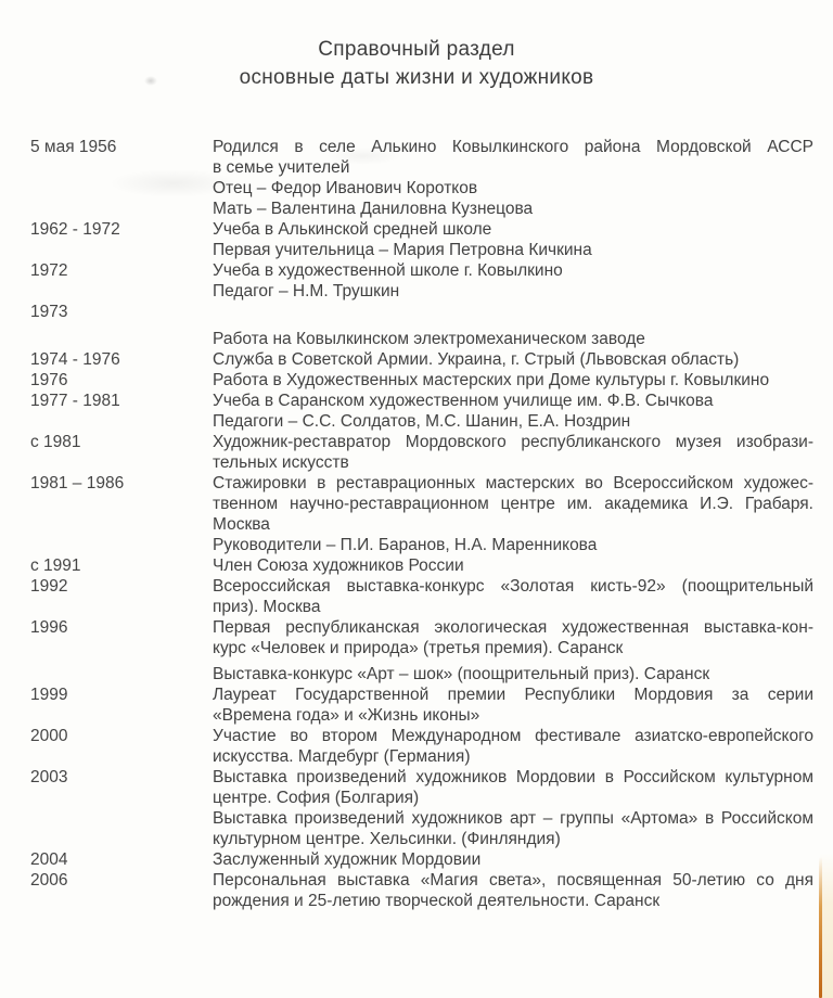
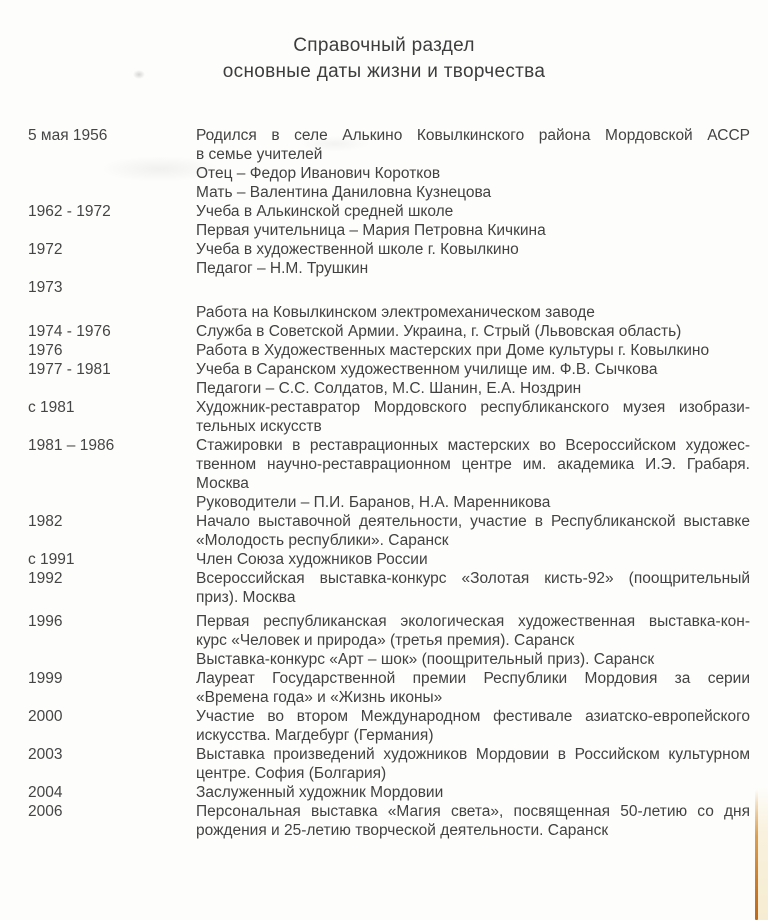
  Справочный раздел
- основные даты жизни и художников
+ основные даты жизни и творчества
  5 мая 1956
  Родился в скино Ковылкинского района Мордовской АССР
  в семье учителей
  ц – Федор Иванович Коротков
  Мать – Валентина Даниловна Кузнецова
  1962 - 1972
  Учеба в Алькинской средней школе
  Первая учительница – Мария Петровна Кичкина
  1972
  Учеба в художественной школе г. Ковылкино
  Педагог – Н.М. Трушкин
  1973
  Работа на Ковылкинском электромеханическом заводе
  1974 - 1976
  Служба в Советской Армии. Украина, г. Стрый (Львовская область)
  1976
  Работа в Художественных мастерских при Доме культуры г. Ковылкино
  1977 - 1981
  Учеба в Саранском художественном училище им. Ф.В. Сычкова
  Педагоги – С.С. Солдатов, М.С. Шанин, Е.А. Ноздрин
  с 1981
  Художник-реставратор Мордовского республиканского музея изобрази-
  тельных искусств
  1981 – 1986
  Стажировки в реставрационных мастерских во Всероссийском художес-
  твенном научно-реставрационном центре им. академика И.Э. Грабаря.
  Москва
  Руководители – П.И. Баранов, Н.А. Маренникова
+ 1982
+ Начало выставочной деятельности, участие в Республиканской выставке
+ «Молодость республики». Саранск
  с 1991
  Член Союза художников России
  1992
  Всероссийская выставка-конкурс «Золотая кисть-92» (поощрительный
  приз). Москва
  1996
  Первая республиканская экологическая художественная выставка-кон-
  курс «Человек и природа» (третья премия). Саранск
  Выставка-конкурс «Арт – шок» (поощрительный приз). Саранск
  1999
  Лауреат Государственной премии Республики Мордовия за серии
  «Времена года» и «Жизнь иконы»
  2000
  Участие во втором Международном фестивале азиатско-европейского
  искусства. Магдебург (Германия)
  2003
  Выставка произведений художников Мордовии в Российском культурном
  центре. София (Болгария)
- Выставка произведений художников арт – группы «Артома» в Российском
- культурном центре. Хельсинки. (Финляндия)
  2004
  Заслуженный художник Мордовии
  2006
  Персональная выставка «Магия света», посвященная 50-летию со дня
  рождения и 25-летию творческой деятельности. Саранск
